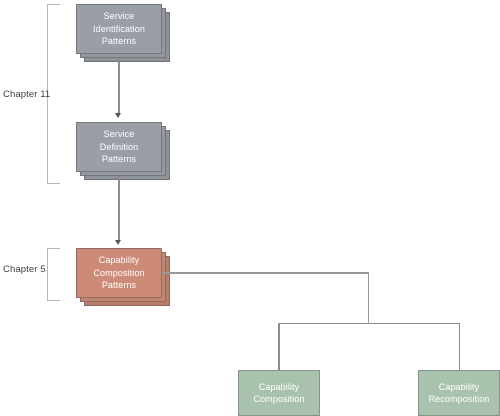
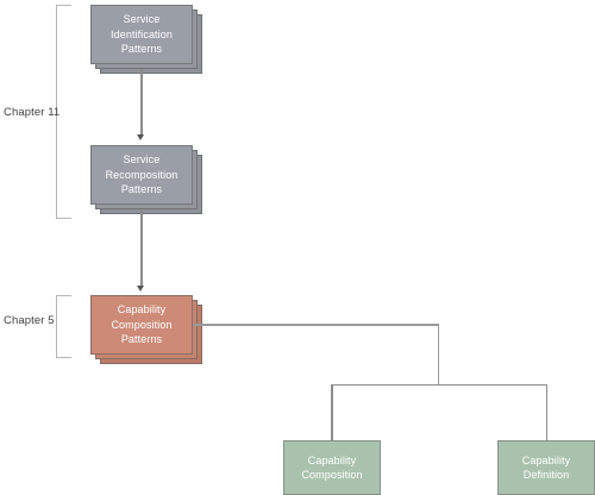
  Chapter 11
  Chapter 5
  Service
  Identification
  Patterns
  Service
- Definition
+ Recomposition
  Patterns
  Capability
  Composition
  Patterns
  Capability
  Composition
  Capability
- Recomposition
+ Definition
